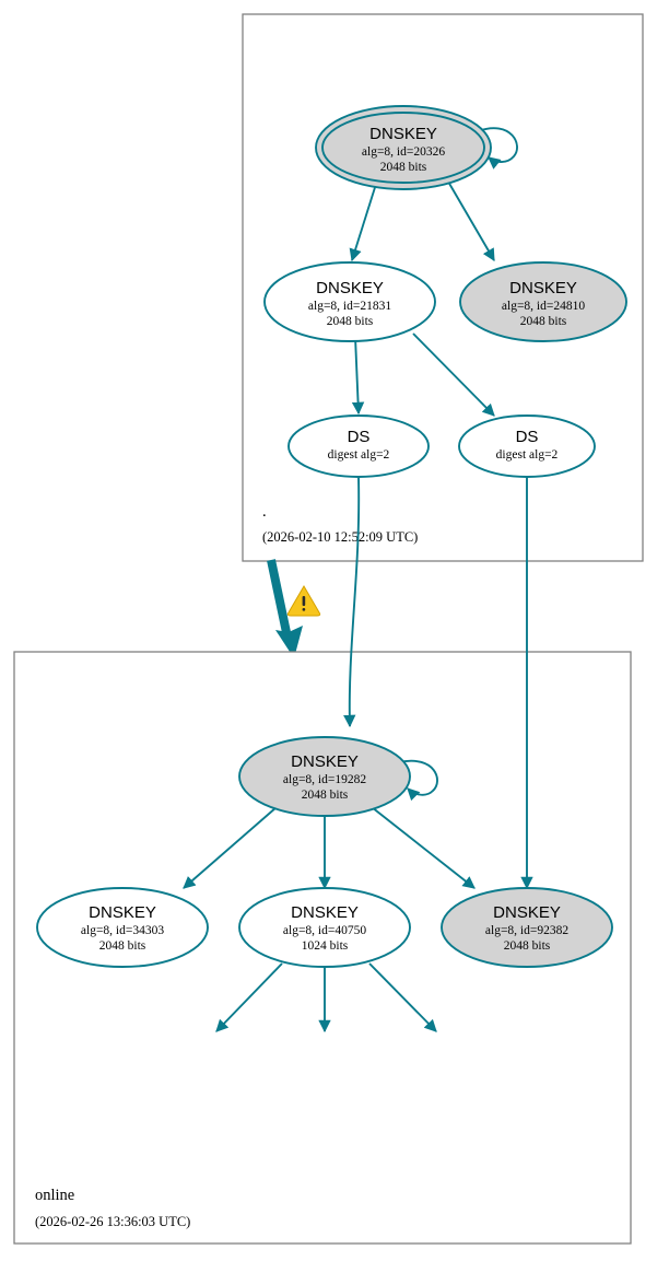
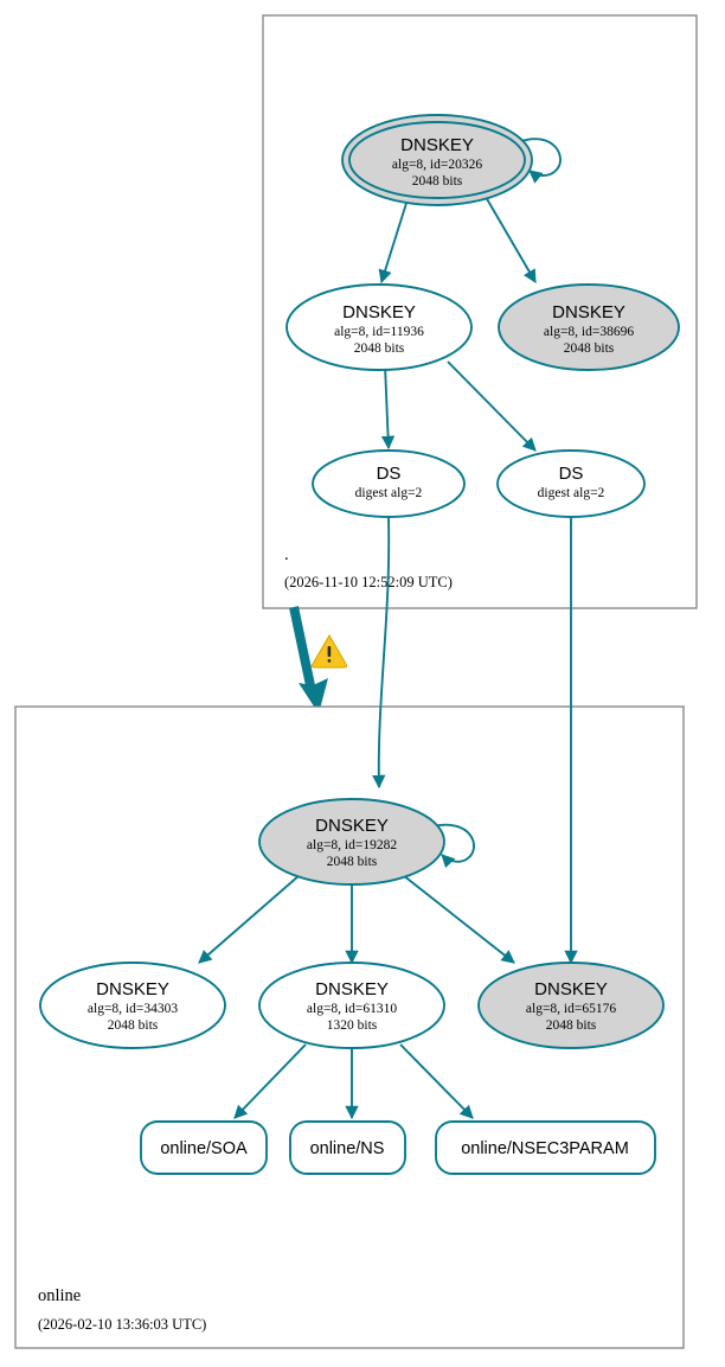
  .
- (2026-02-10 12:52:09 UTC)
+ (2026-11-10 12:52:09 UTC)
  DNSKEY
  alg=8, id=20326
  2048 bits
  DNSKEY
- alg=8, id=21831
+ alg=8, id=11936
  2048 bits
  DNSKEY
- alg=8, id=24810
+ alg=8, id=38696
  2048 bits
  DS
  digest alg=2
  DS
  digest alg=2
  online
- (2026-02-26 13:36:03 UTC)
+ (2026-02-10 13:36:03 UTC)
  DNSKEY
  alg=8, id=19282
  2048 bits
  DNSKEY
  alg=8, id=34303
  2048 bits
  DNSKEY
- alg=8, id=40750
+ alg=8, id=61310
- 1024 bits
+ 1320 bits
  DNSKEY
- alg=8, id=92382
+ alg=8, id=65176
  2048 bits
+ online/SOA
+ online/NS
+ online/NSEC3PARAM
